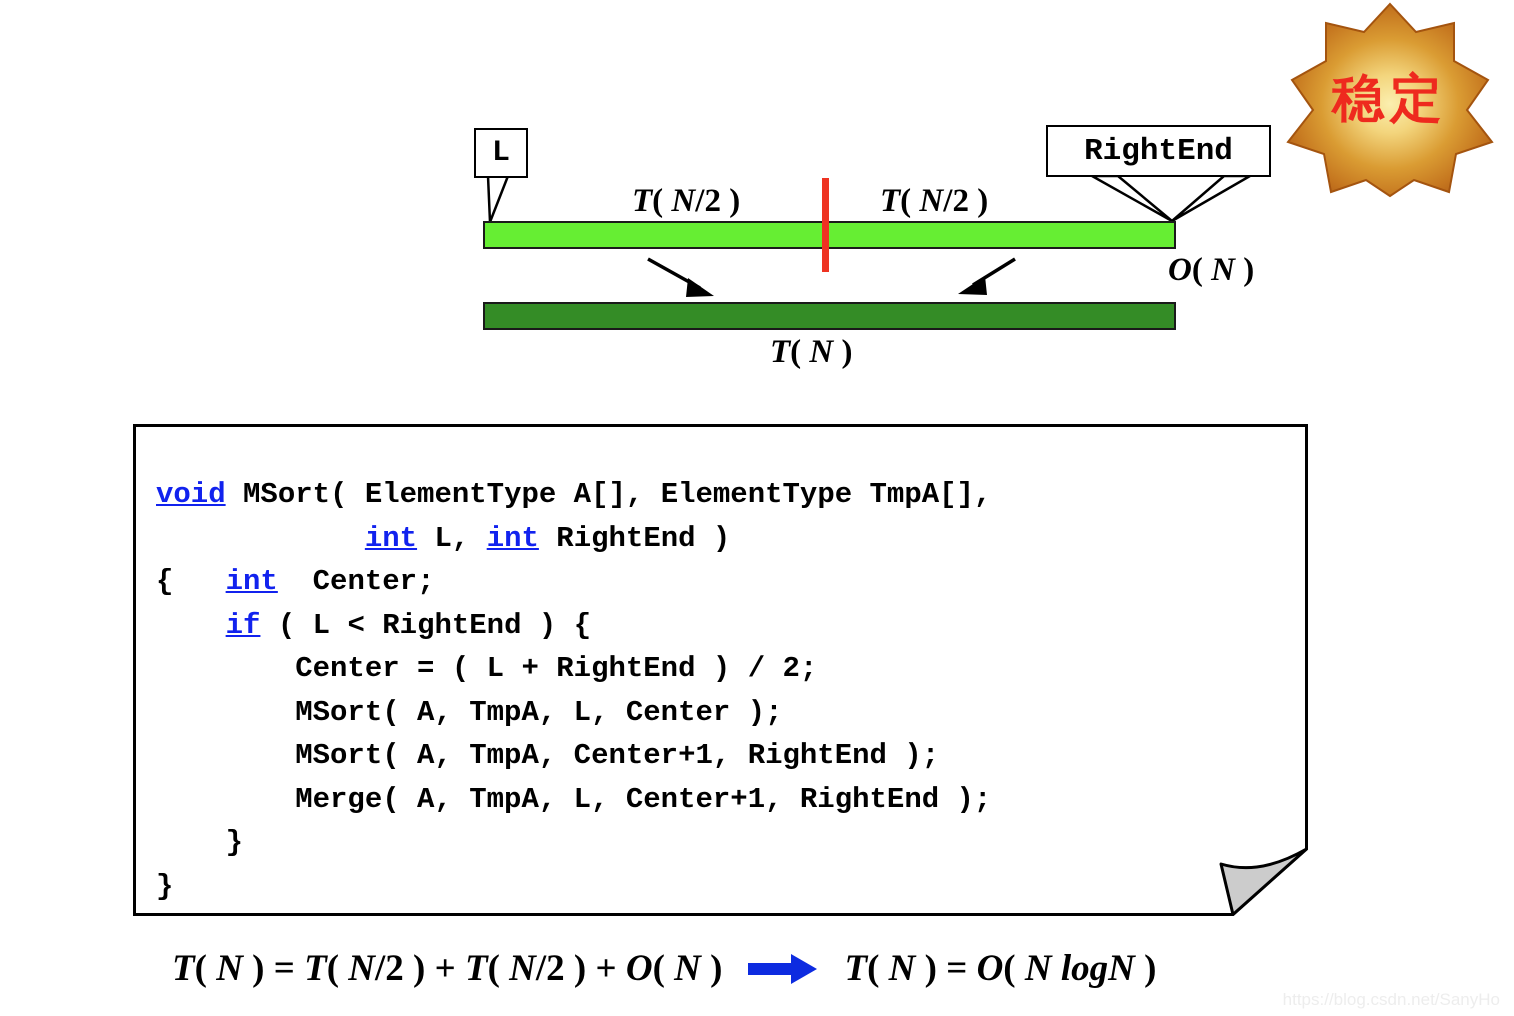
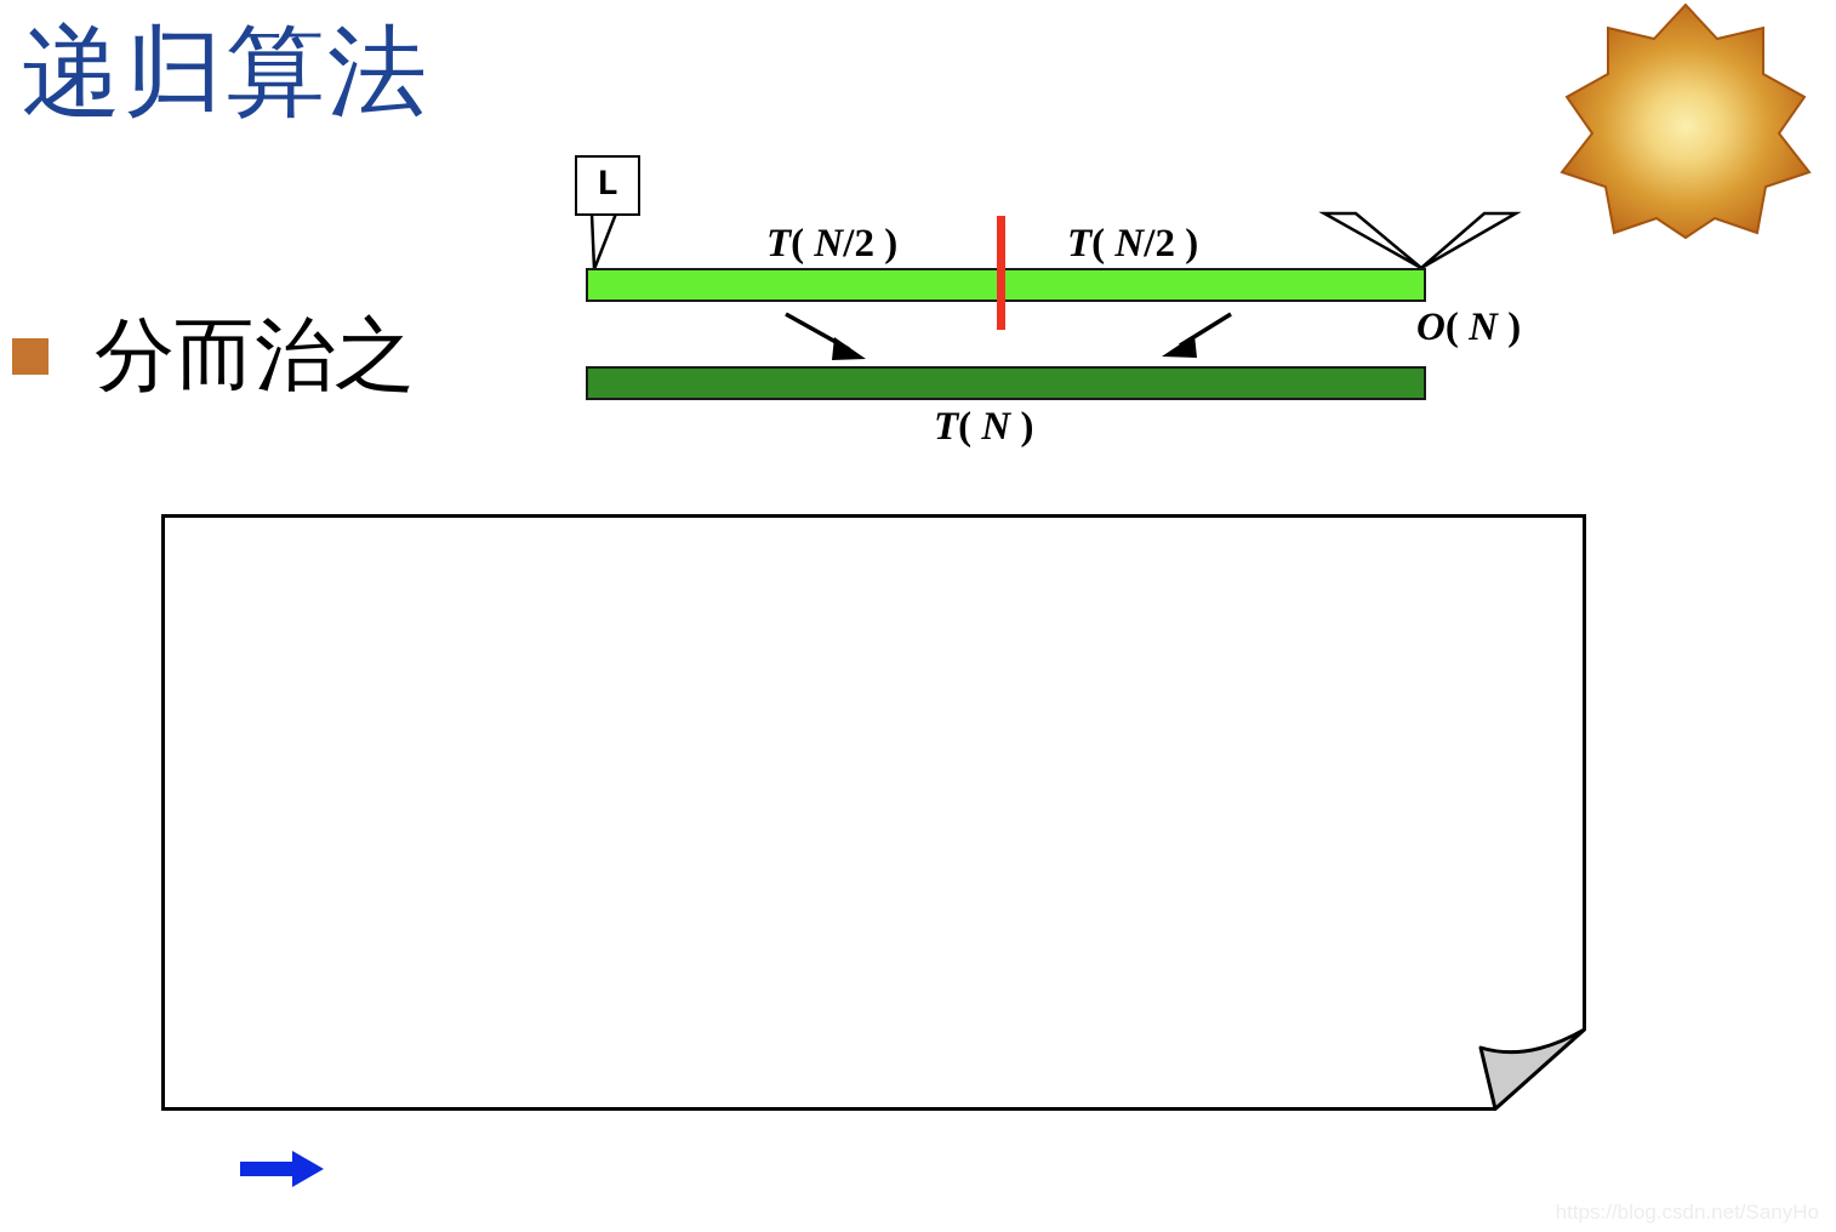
+ 递归算法
+ 分而治之
  L
- RightEnd
  T( N/2 )
  T( N/2 )
  O( N )
  T( N )
- 稳定
- void MSort( ElementType A[], ElementType TmpA[], int L, int RightEnd ) { int Center; if ( L < RightEnd ) { Center = ( L + RightEnd ) / 2; MSort( A, TmpA, L, Center ); MSort( A, TmpA, Center+1, RightEnd ); Merge( A, TmpA, L, Center+1, RightEnd ); } }
- T( N ) = T( N/2 ) + T( N/2 ) + O( N )
- T( N ) = O( N logN )
